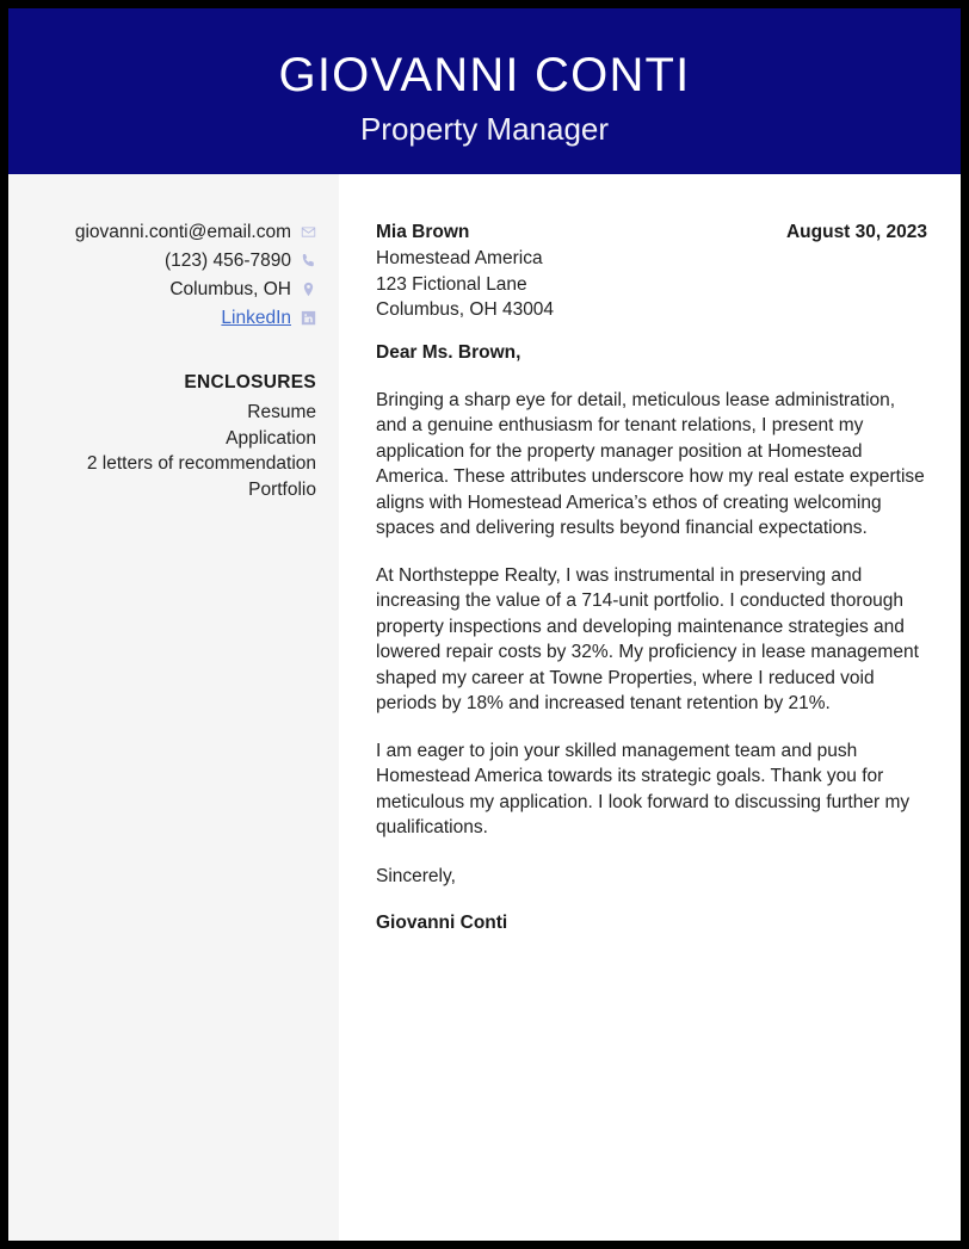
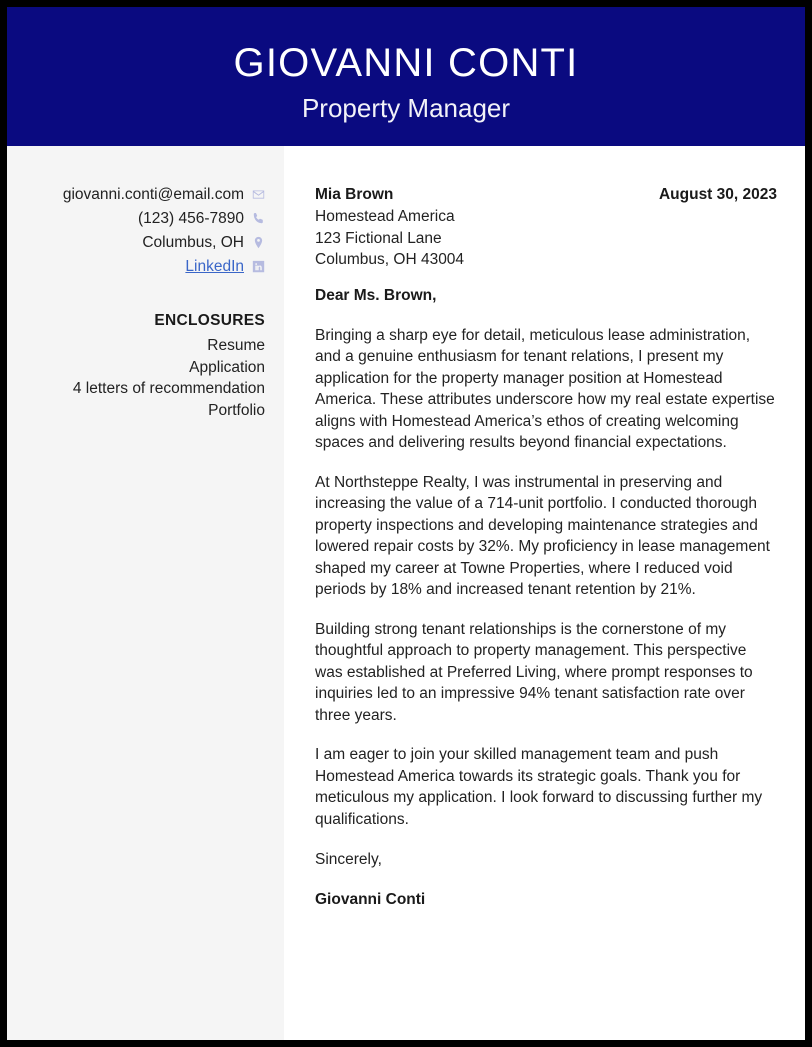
  GIOVANNI CONTI
  Property Manager
  giovanni.conti@email.com
  (123) 456-7890
  Columbus, OH
  LinkedIn
  ENCLOSURES
  Resume
  Application
- 2 letters of recommendation
+ 4 letters of recommendation
  Portfolio
  Mia Brown
  Homestead America
  123 Fictional Lane
  Columbus, OH 43004
  August 30, 2023
  Dear Ms. Brown,
  Bringing a sharp eye for detail, meticulous lease administration, and a genuine enthusiasm for tenant relations, I present my application for the property manager position at Homestead America. These attributes underscore how my real estate expertise aligns with Homestead America’s ethos of creating welcoming spaces and delivering results beyond financial expectations.
  At Northsteppe Realty, I was instrumental in preserving and increasing the value of a 714-unit portfolio. I conducted thorough property inspections and developing maintenance strategies and lowered repair costs by 32%. My proficiency in lease management shaped my career at Towne Properties, where I reduced void periods by 18% and increased tenant retention by 21%.
+ Building strong tenant relationships is the cornerstone of my thoughtful approach to property management. This perspective was established at Preferred Living, where prompt responses to inquiries led to an impressive 94% tenant satisfaction rate over three years.
  I am eager to join your skilled management team and push Homestead America towards its strategic goals. Thank you for meticulous my application. I look forward to discussing further my qualifications.
  Sincerely,
  Giovanni Conti
